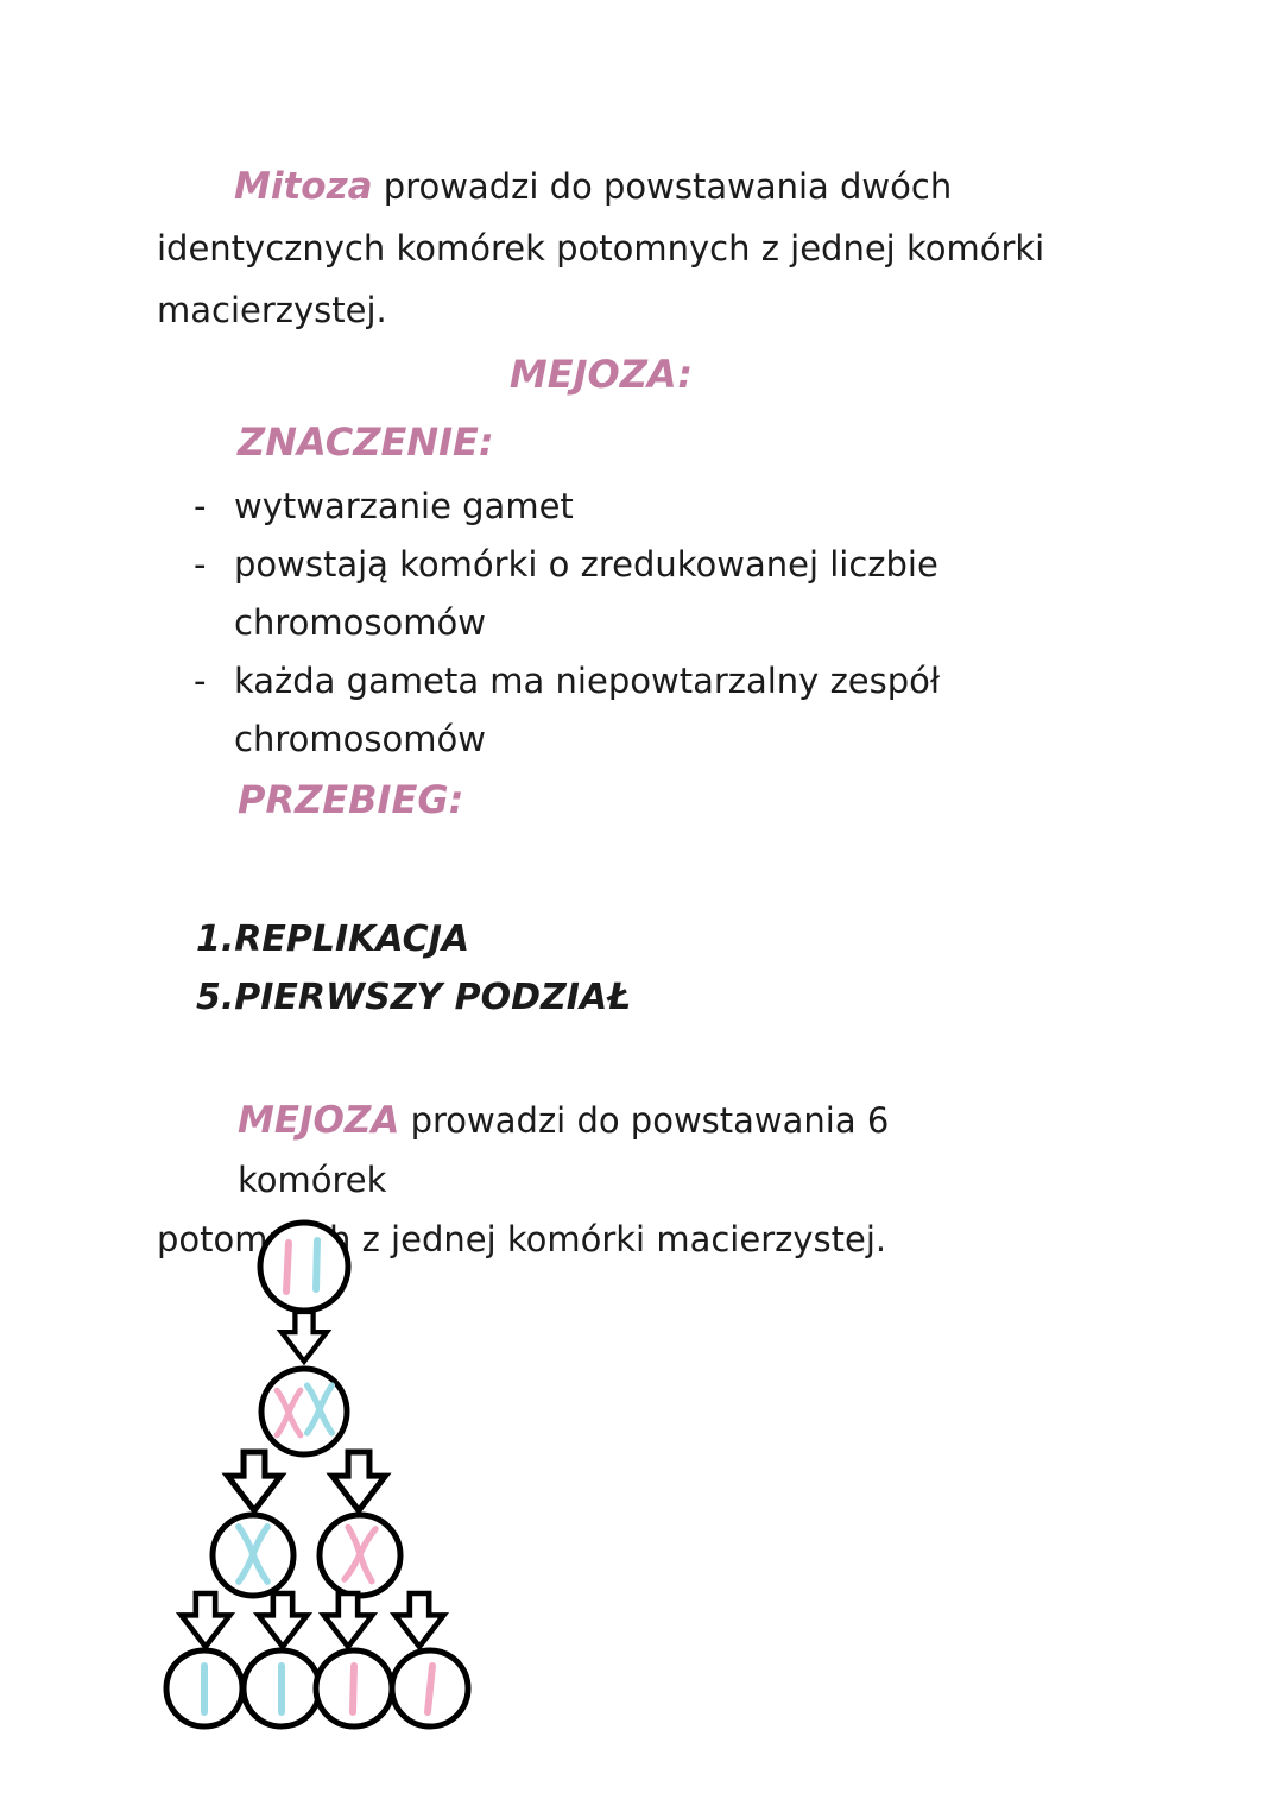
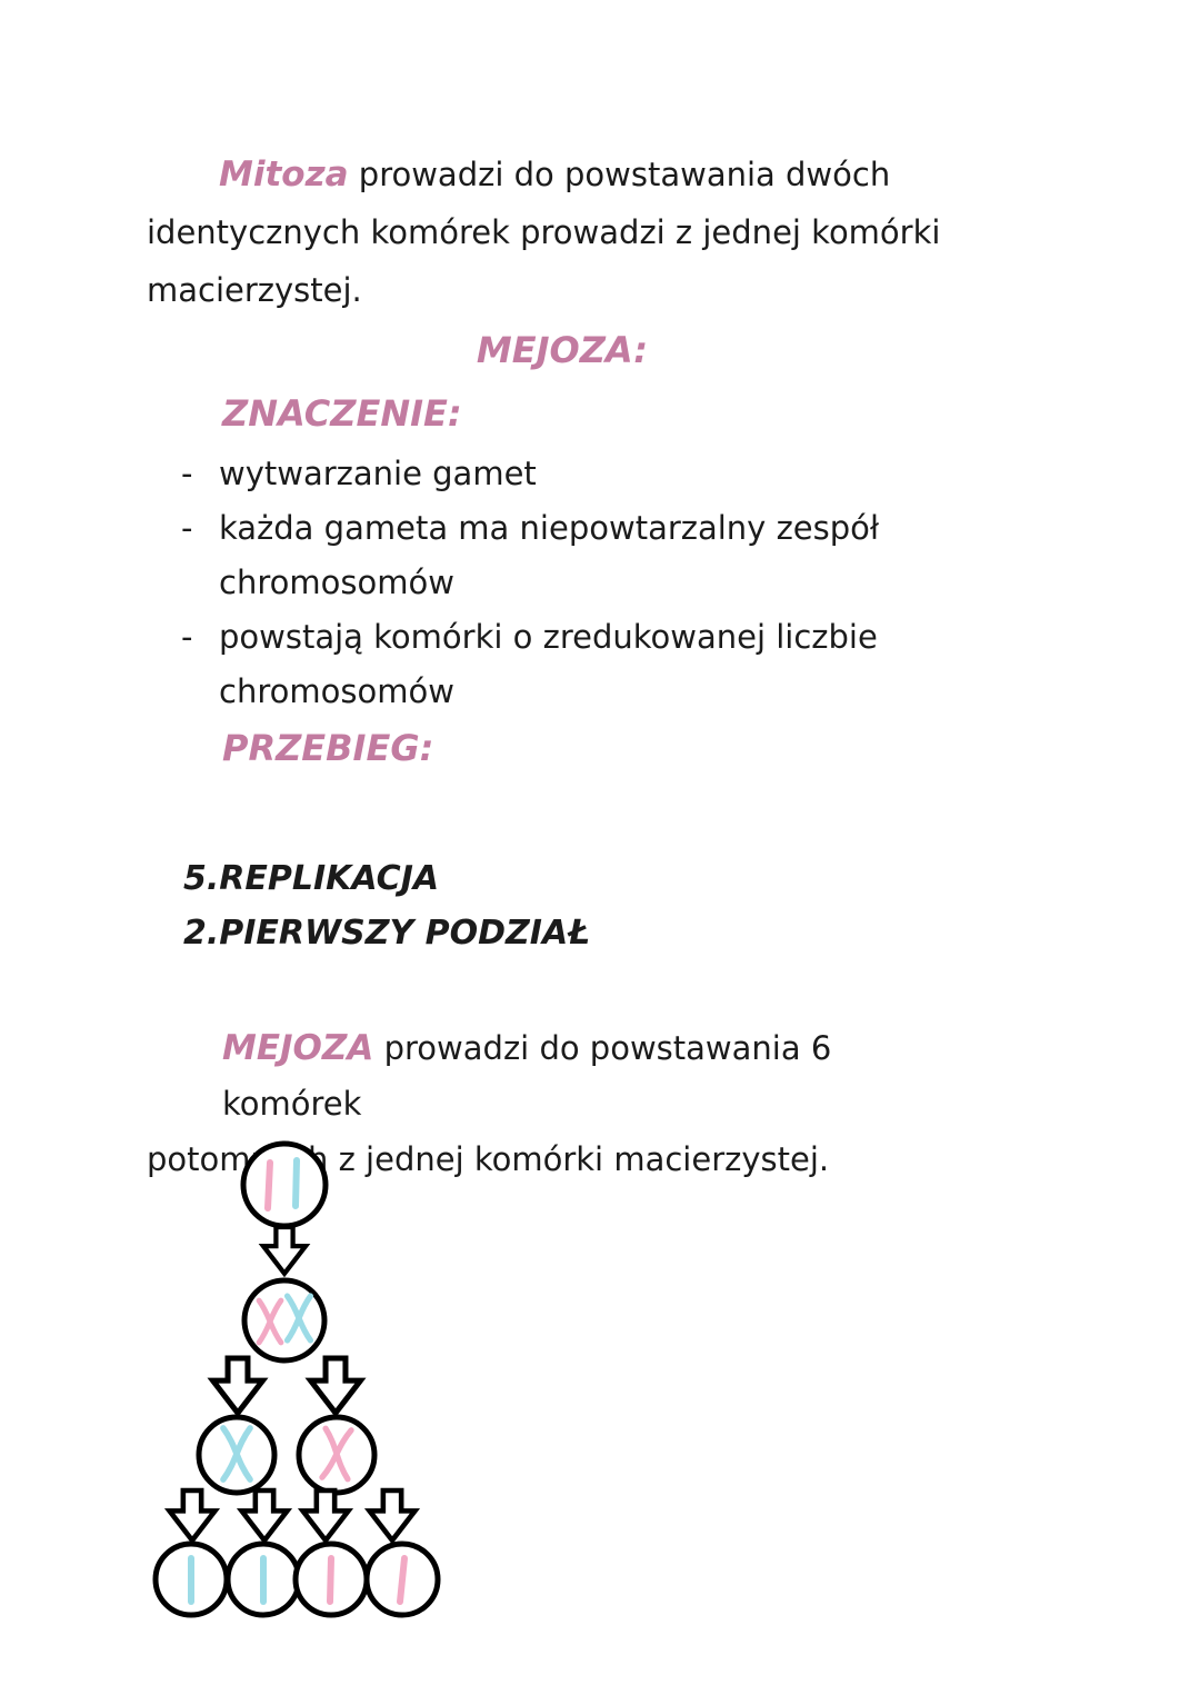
  Mitoza prowadzi do powstawania dwóch
- identycznych komórek potomnych z jednej komórki
+ identycznych komórek prowadzi z jednej komórki
  macierzystej.
  MEJOZA:
  ZNACZENIE:
  -
  wytwarzanie gamet
  -
- powstają komórki o zredukowanej liczbie
+ każda gameta ma niepowtarzalny zespół
  chromosomów
  -
- każda gameta ma niepowtarzalny zespół
+ powstają komórki o zredukowanej liczbie
  chromosomów
  PRZEBIEG:
- 1.REPLIKACJA
+ 5.REPLIKACJA
- 5.PIERWSZY PODZIAŁ
+ 2.PIERWSZY PODZIAŁ
  MEJOZA prowadzi do powstawania 6 komórek
  potom z jednej komórki macierzystej.
